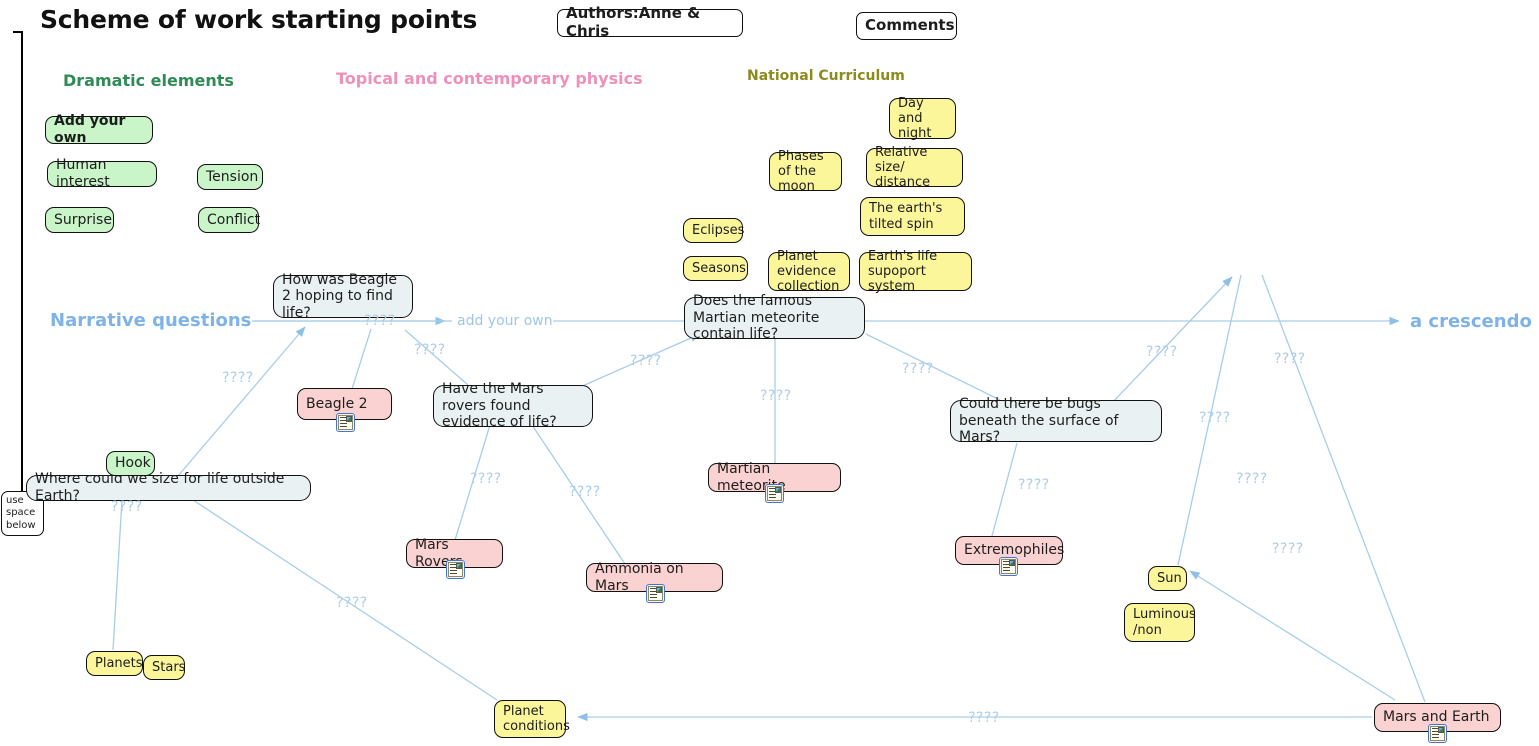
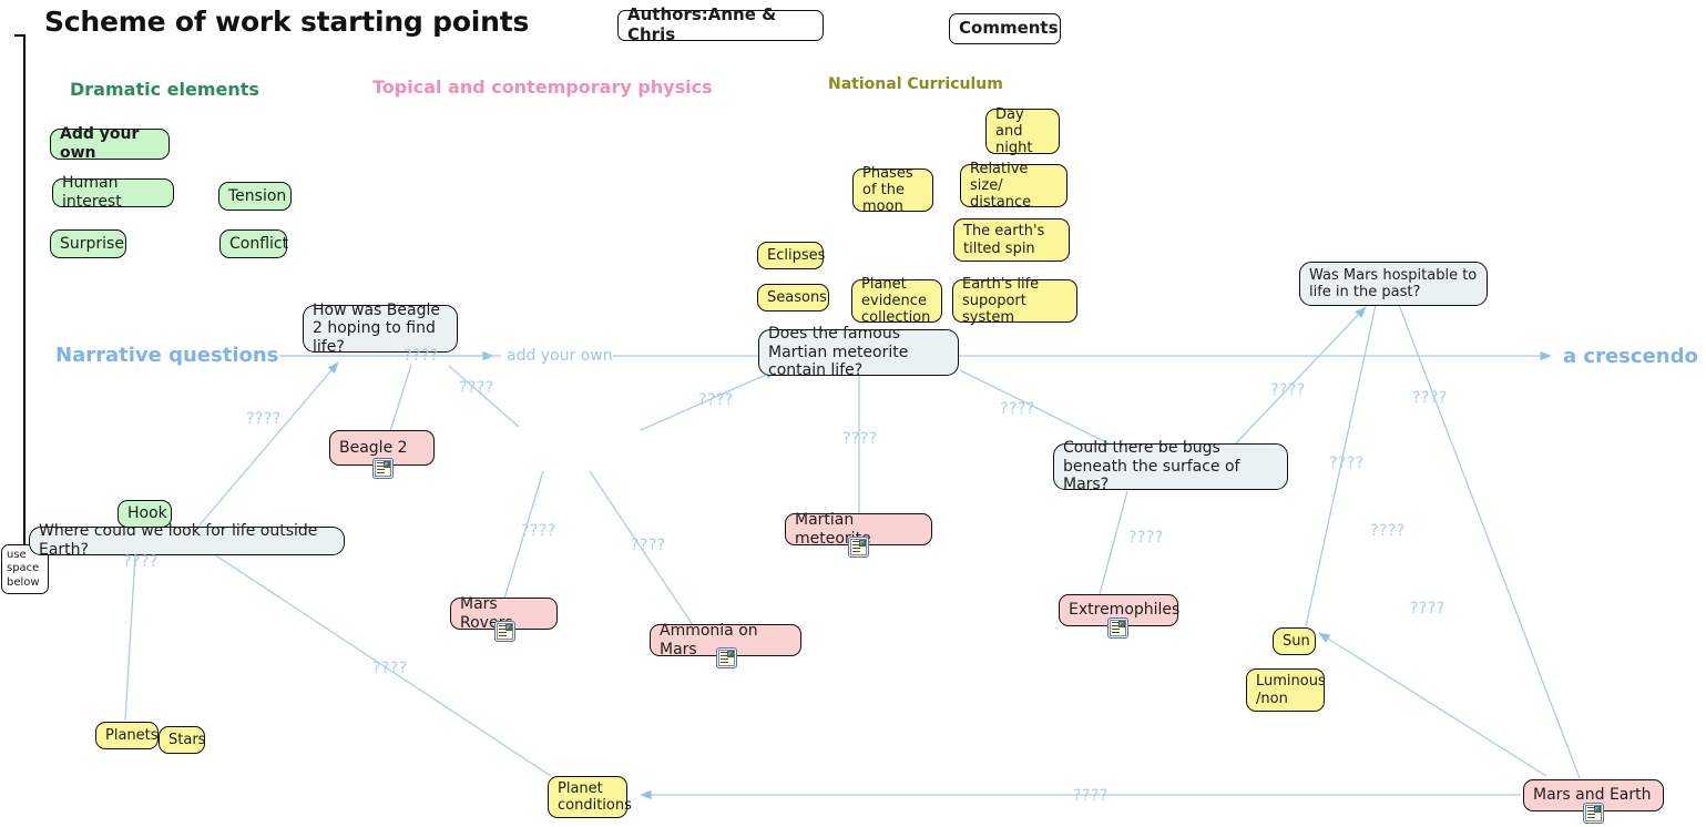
  Scheme of work starting points
  Authors:Anne & Chris
  Comments
  use space below
  Dramatic elements
  Topical and contemporary physics
  National Curriculum
  Narrative questions
  add your own
  a crescendo
  Add your own
  Human interest
  Tension
  Surprise
  Conflict
  Hook
  Day and night
  Phases of the moon
  Relative size/ distance
  The earth's tilted spin
  Eclipses
  Seasons
  Planet evidence collection
  Earth's life supoport system
  Planets
  Stars
  Sun
  Luminous /non
  Planet conditions
  How was Beagle 2 hoping to find life?
- Have the Mars rovers found evidence of life?
  Does the famous Martian meteorite contain life?
  Could there be bugs beneath the surface of Mars?
+ Was Mars hospitable to life in the past?
- Where could we size for life outside Earth?
+ Where could we look for life outside Earth?
  Beagle 2
  Mars Rov
  Ammonia on Mars
  Martian meteo
  Extremophiles
  Mars and Earth
  ????
  ????
  ????
  ????
  ????
  ????
  ????
  ????
  ????
  ????
  ????
  ????
  ????
  ????
  ????
  ????
  ????
